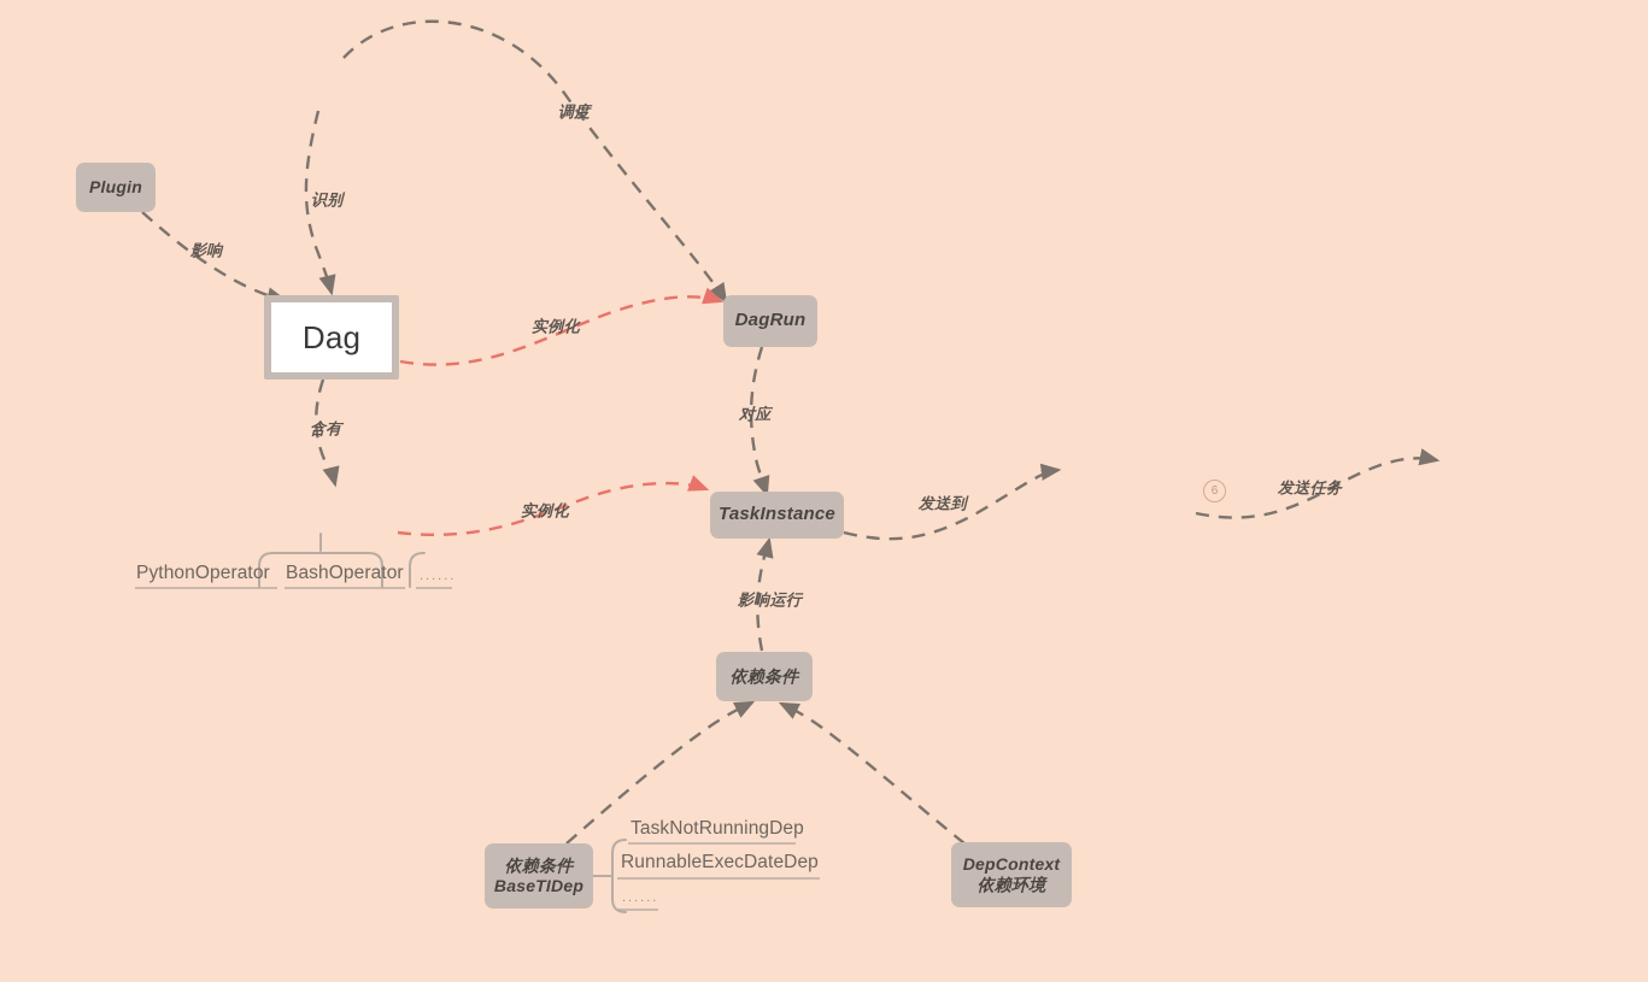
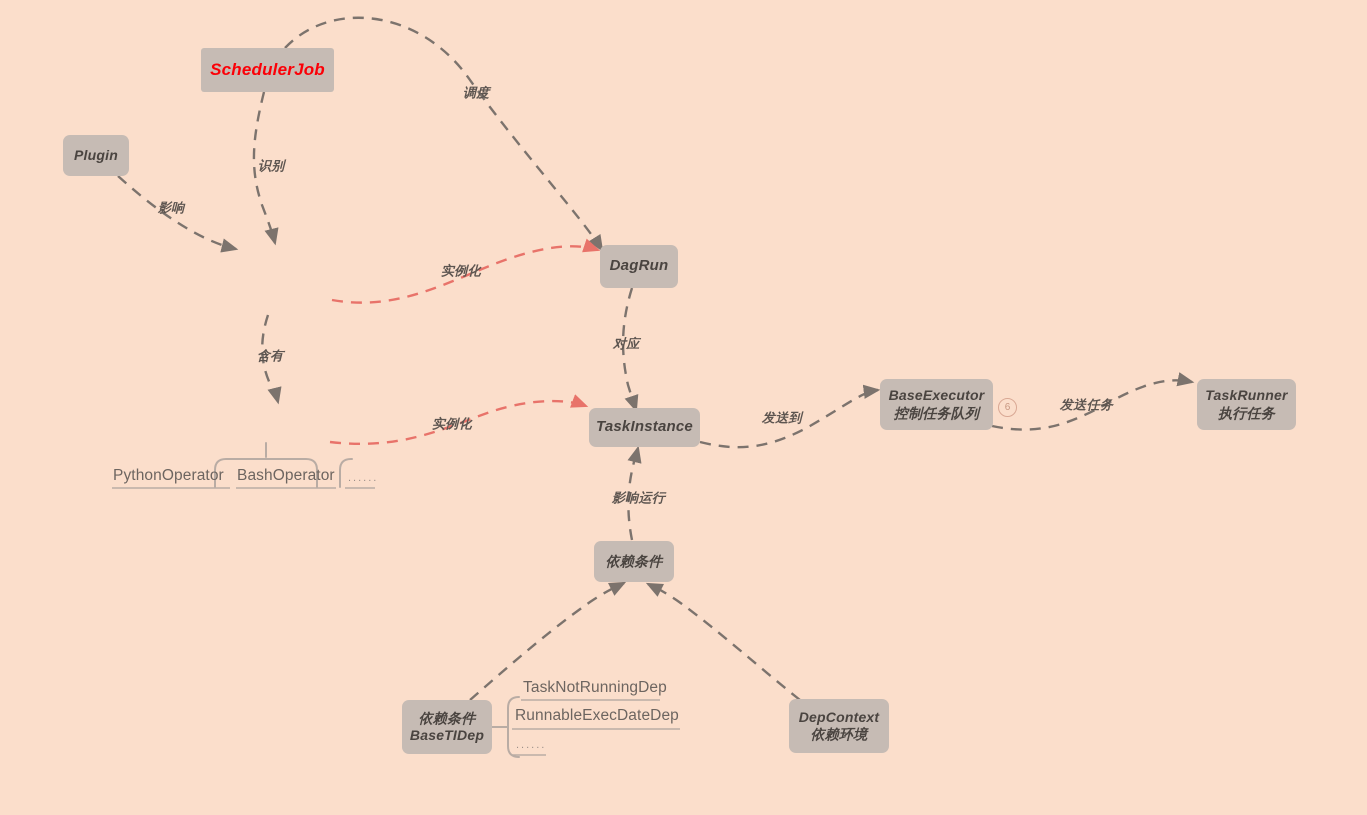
+ SchedulerJob
  Plugin
- Dag
  DagRun
  TaskInstance
+ BaseExecutor
+ 控制任务队列
+ TaskRunner
+ 执行任务
  依赖条件
  依赖条件
  BaseTIDep
  DepContext
  依赖环境
  调度
  识别
  影响
  实例化
  含有
  实例化
  对应
  发送到
  发送任务
  影响运行
  PythonOperator
  BashOperator
  ......
  TaskNotRunningDep
  RunnableExecDateDep
  ......
  6
